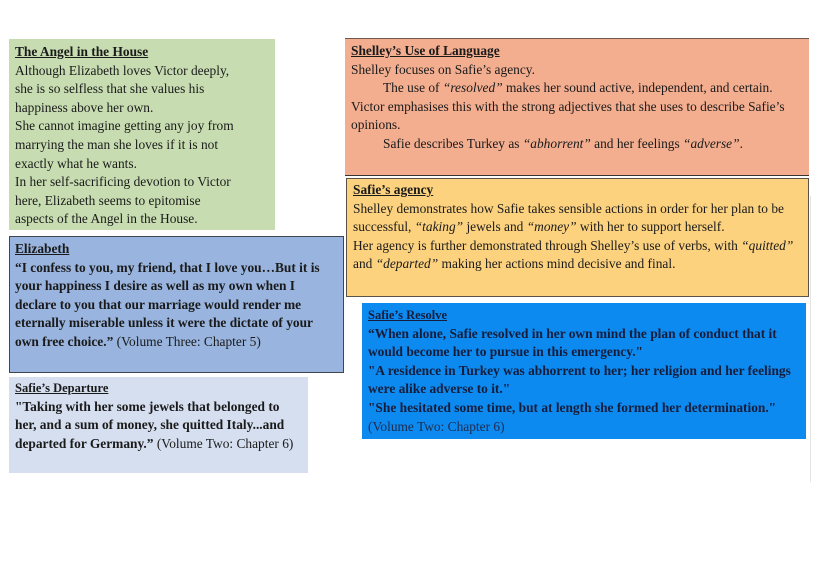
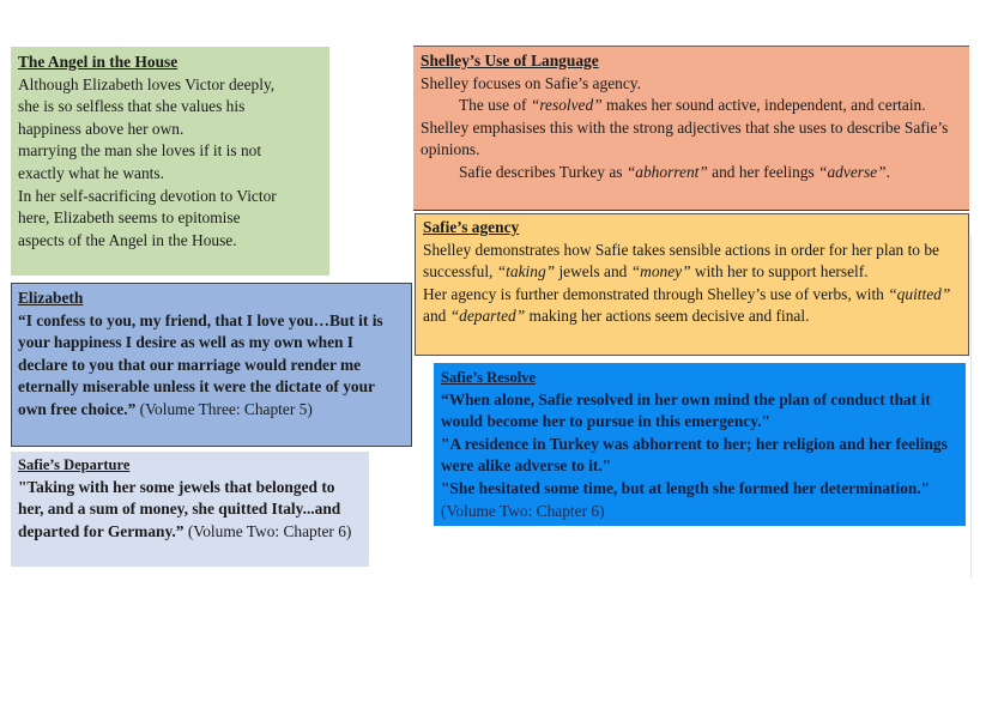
  The Angel in the House
  Although Elizabeth loves Victor deeply,
  she is so selfless that she values his
  happiness above her own.
- She cannot imagine getting any joy from
  marrying the man she loves if it is not
  exactly what he wants.
  In her self-sacrificing devotion to Victor
  here, Elizabeth seems to epitomise
  aspects of the Angel in the House.
  Elizabeth
  “I confess to you, my friend, that I love you…But it is your happiness I desire as well as my own when I declare to you that our marriage would render me eternally miserable unless it were the dictate of your own free choice.” (Volume Three: Chapter 5)
  Safie’s Departure
  "Taking with her some jewels that belonged to her, and a sum of money, she quitted Italy...and departed for Germany.” (Volume Two: Chapter 6)
  Shelley’s Use of Language
  Shelley focuses on Safie’s agency.
  The use of “resolved” makes her sound active, independent, and certain.
- Victor emphasises this with the strong adjectives that she uses to describe Safie’s opinions.
+ Shelley emphasises this with the strong adjectives that she uses to describe Safie’s opinions.
  Safie describes Turkey as “abhorrent” and her feelings “adverse”.
  Safie’s agency
  Shelley demonstrates how Safie takes sensible actions in order for her plan to be successful, “taking” jewels and “money” with her to support herself.
- Her agency is further demonstrated through Shelley’s use of verbs, with “quitted” and “departed” making her actions mind decisive and final.
+ Her agency is further demonstrated through Shelley’s use of verbs, with “quitted” and “departed” making her actions seem decisive and final.
  Safie’s Resolve
  “When alone, Safie resolved in her own mind the plan of conduct that it would become her to pursue in this emergency."
  "A residence in Turkey was abhorrent to her; her religion and her feelings were alike adverse to it."
  "She hesitated some time, but at length she formed her determination." (Volume Two: Chapter 6)
